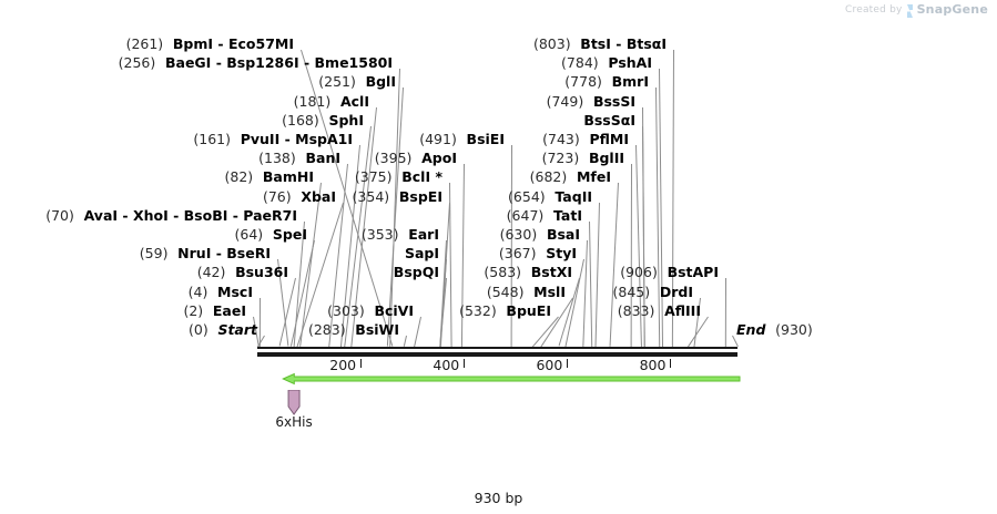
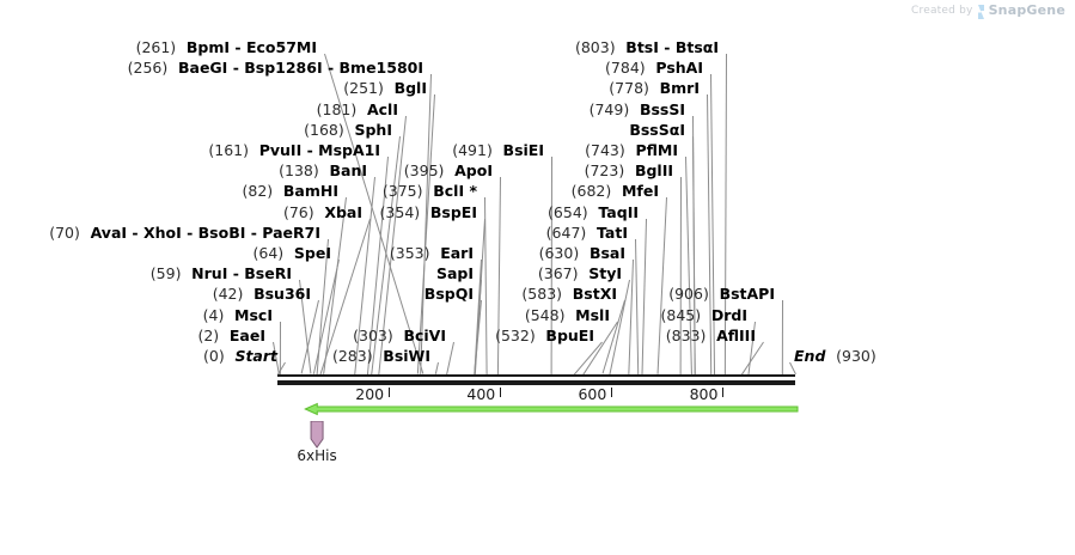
  Created by
  SnapGene
  (261) BpmI - Eco57MI
  (256) BaeGI - Bsp1286I - Bme1580I
  (251) BglI
  (181) AclI
  (168) SphI
  (161) PvuII - MspA1I
  (138) BanI
  (82) BamHI
  (76) XbaI
  (70) AvaI - XhoI - BsoBI - PaeR7I
  (64) SpeI
  (59) NruI - BseRI
  (42) Bsu36I
  (4) MscI
  (2) EaeI
  (0) Start
  (491) BsiEI
  (395) ApoI
  (375) BclI *
  (354) BspEI
  (353) EarI
  SapI
  BspQI
  (303) BciVI
  (283) BsiWI
  (803) BtsI - BtsαI
  (784) PshAI
  (778) BmrI
  (749) BssSI
  BssSαI
  (743) PflMI
  (723) BglII
  (682) MfeI
  (654) TaqII
  (647) TatI
  (630) BsaI
  (367) StyI
  (583) BstXI
  (548) MslI
  (532) BpuEI
  (906) BstAPI
  (845) DrdI
  (833) AflIII
  End (930)
  200
  400
  600
  800
  6xHis
- 930 bp
